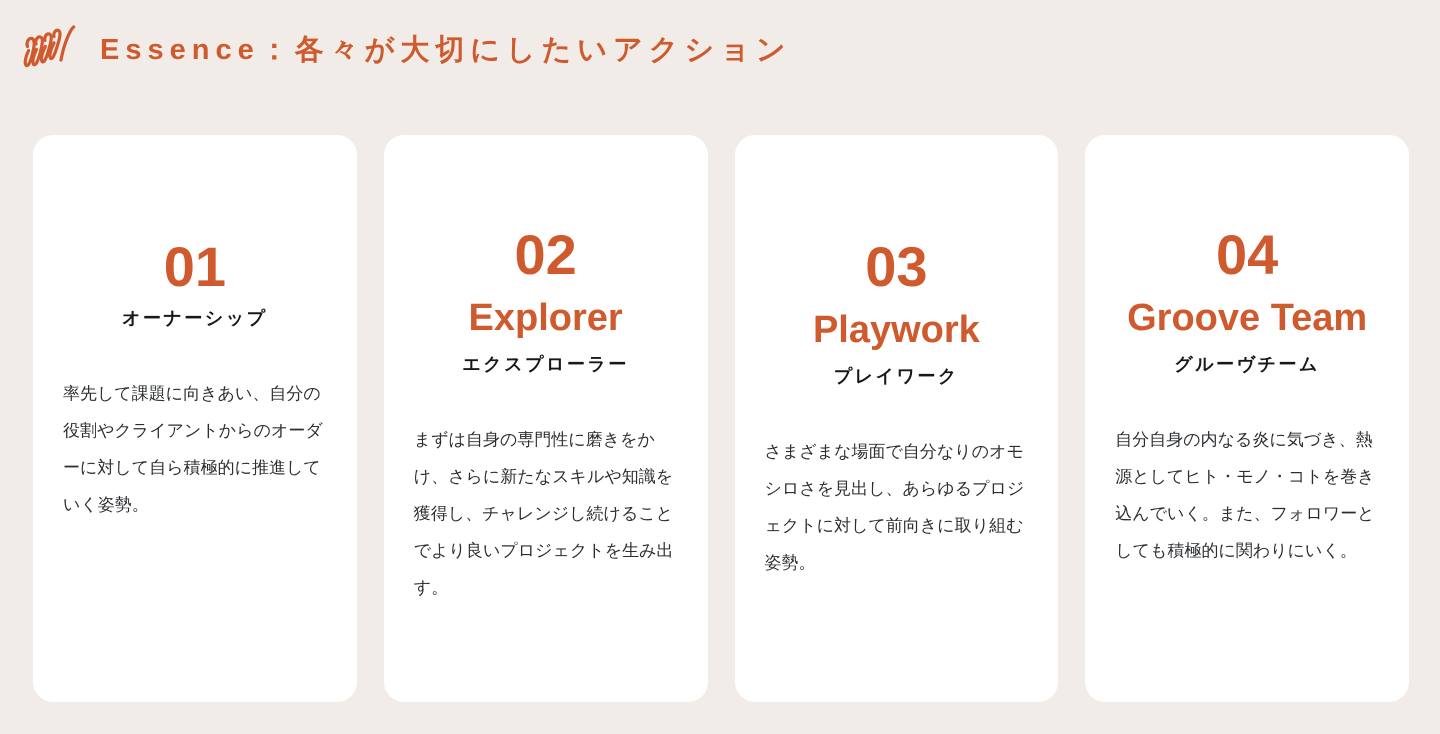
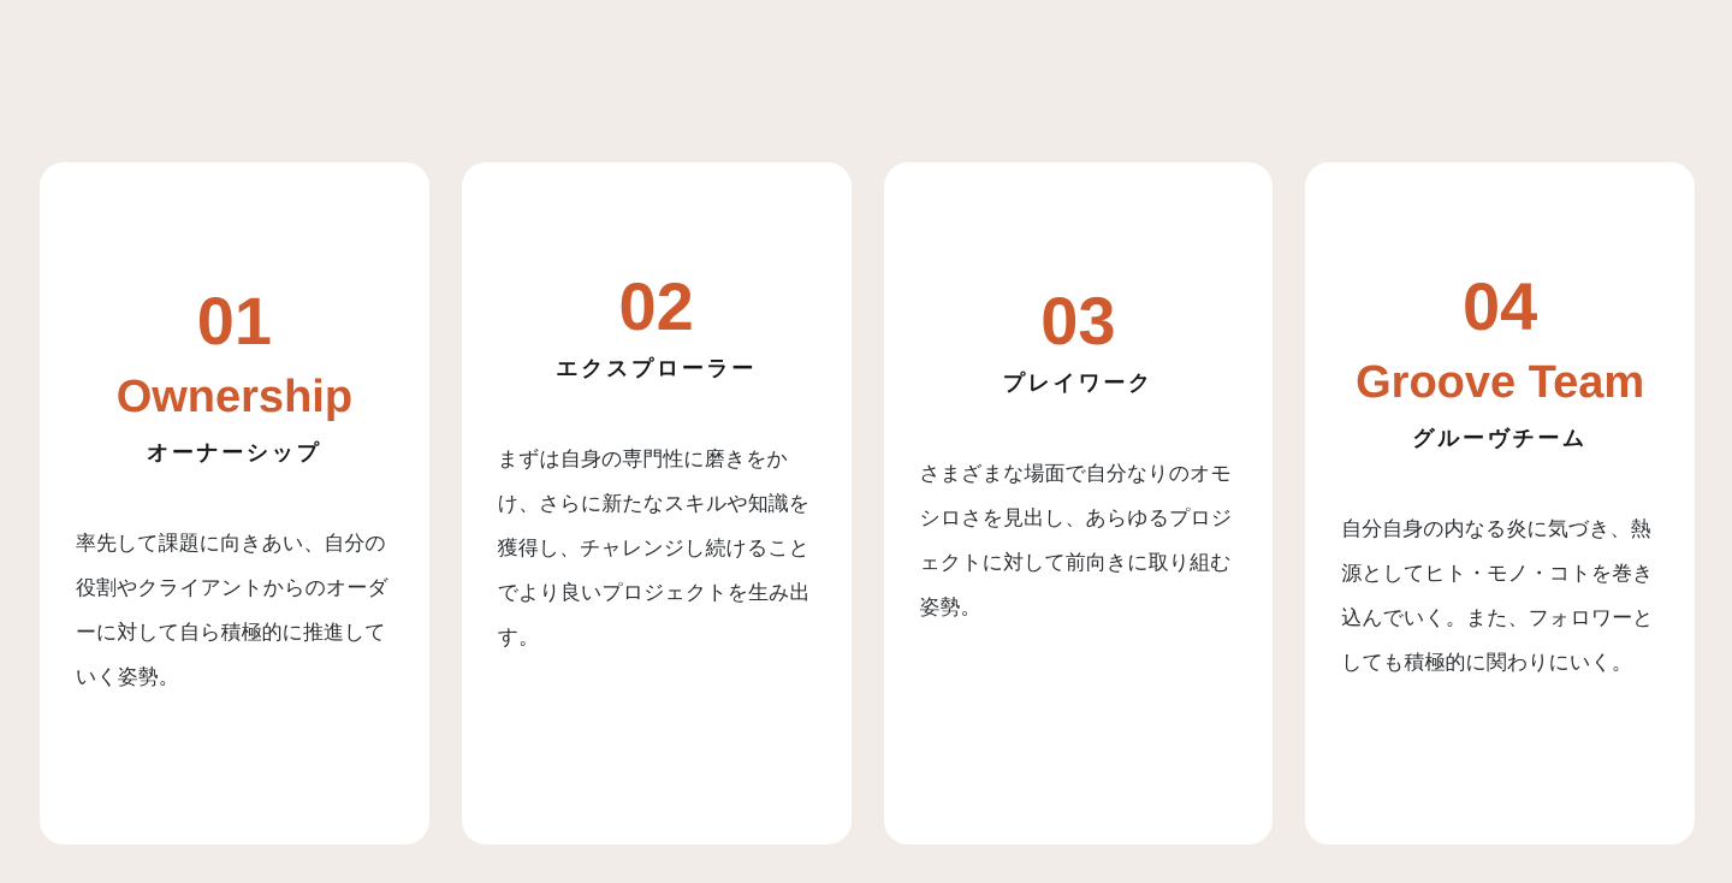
- Essence：各々が大切にしたいアクション
  01
+ Ownership
  オーナーシップ
  率先して課題に向きあい、自分の役割やクライアントからのオーダーに対して自ら積極的に推進していく姿勢。
  02
- Explorer
  エクスプローラー
  まずは自身の専門性に磨きをかけ、さらに新たなスキルや知識を獲得し、チャレンジし続けることでより良いプロジェクトを生み出す。
  03
- Playwork
  プレイワーク
  さまざまな場面で自分なりのオモシロさを見出し、あらゆるプロジェクトに対して前向きに取り組む姿勢。
  04
  Groove Team
  グルーヴチーム
  自分自身の内なる炎に気づき、熱源としてヒト・モノ・コトを巻き込んでいく。また、フォロワーとしても積極的に関わりにいく。
